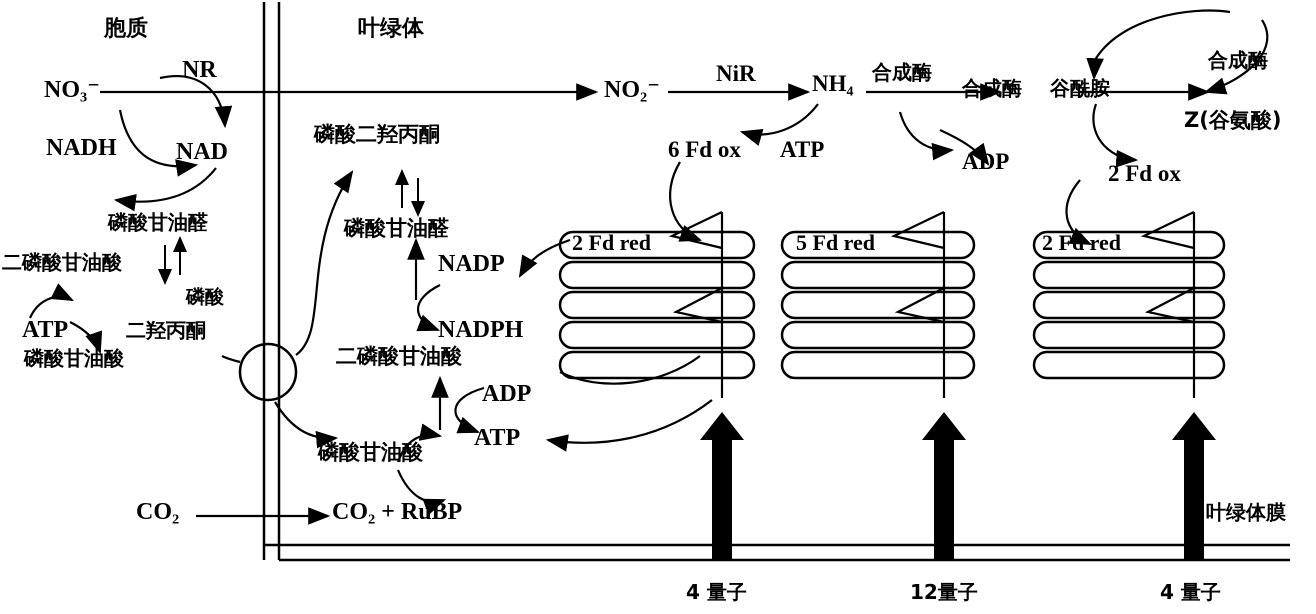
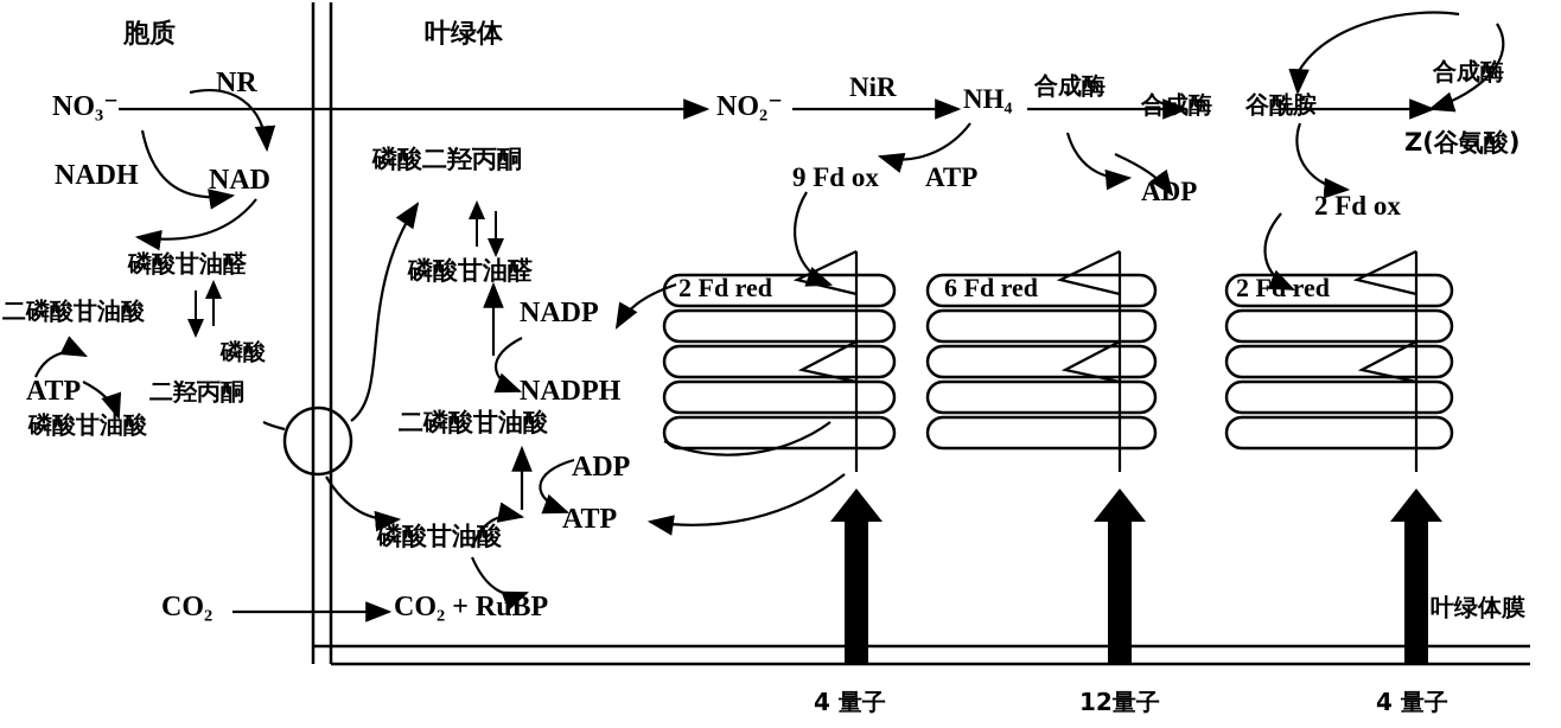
  胞质
  叶绿体
  叶绿体膜
  NO₃⁻
  NR
  NADH
  NAD
  磷酸甘油醛
  二磷酸甘油酸
  ATP
  磷酸甘油酸
  磷酸
  二羟丙酮
  磷酸二羟丙酮
  磷酸甘油醛
  NADP
  NADPH
  二磷酸甘油酸
  ADP
  ATP
  磷酸甘油酸
  CO₂
  CO₂ + RuBP
  NO₂⁻
  NiR
  NH₄
  合成酶
  合成酶
  谷酰胺
  合成酶
  Z(谷氨酸)
- 6 Fd ox
+ 9 Fd ox
  ATP
  ADP
  2 Fd ox
  2 Fd red
- 5 Fd red
+ 6 Fd red
  2 Fd red
  4 量子
  12量子
  4 量子
